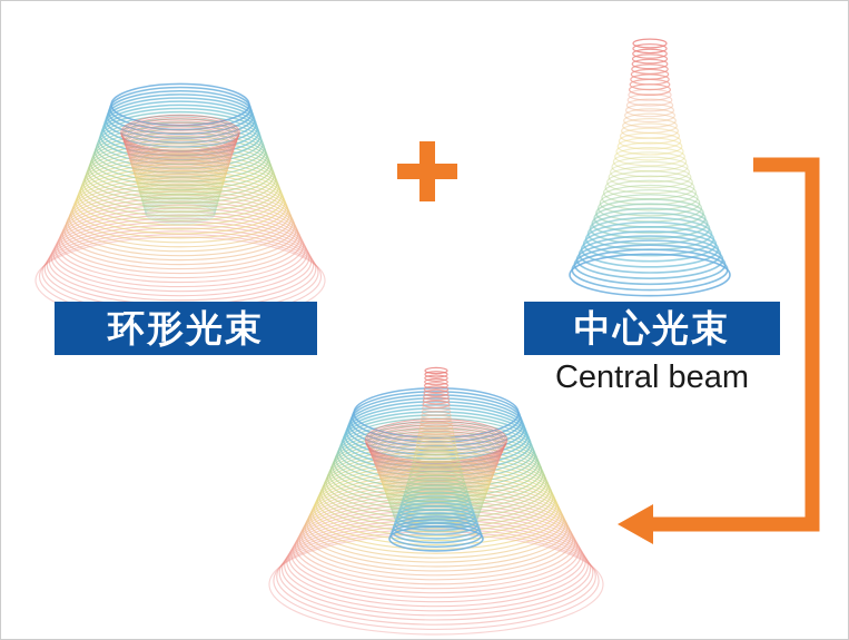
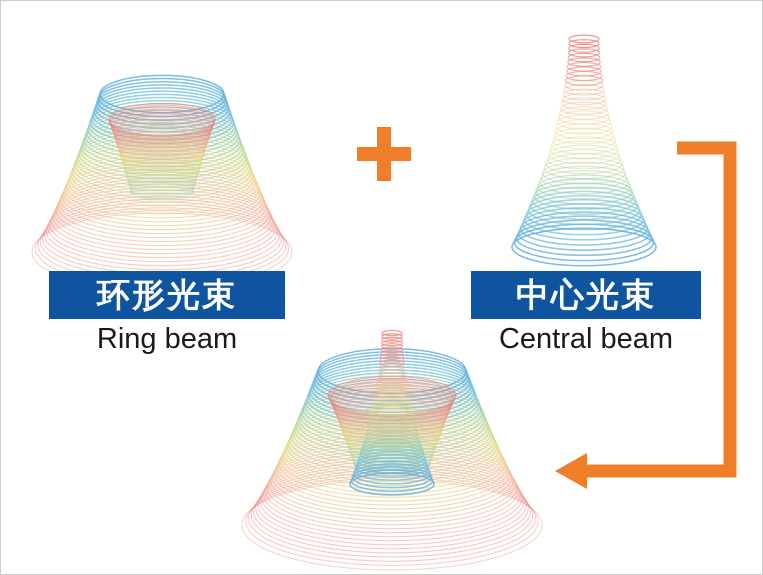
  环形光束
+ Ring beam
  中心光束
  Central beam
